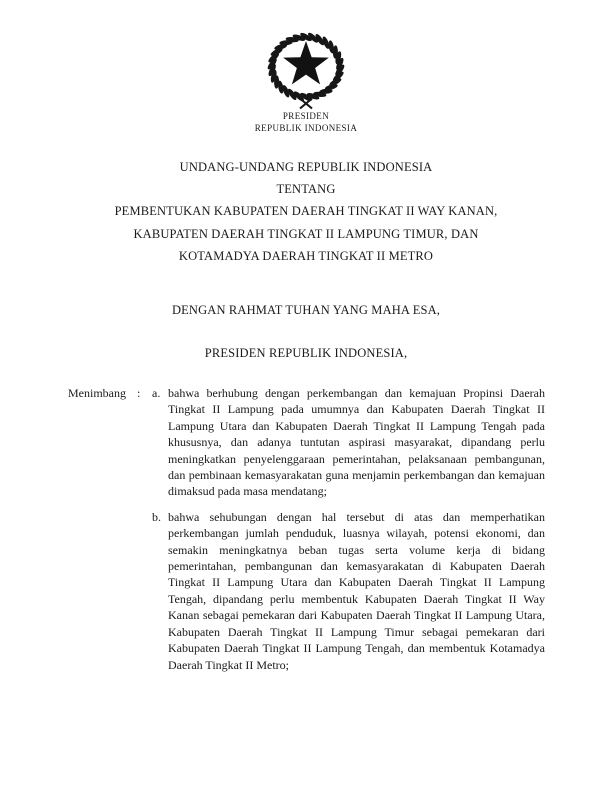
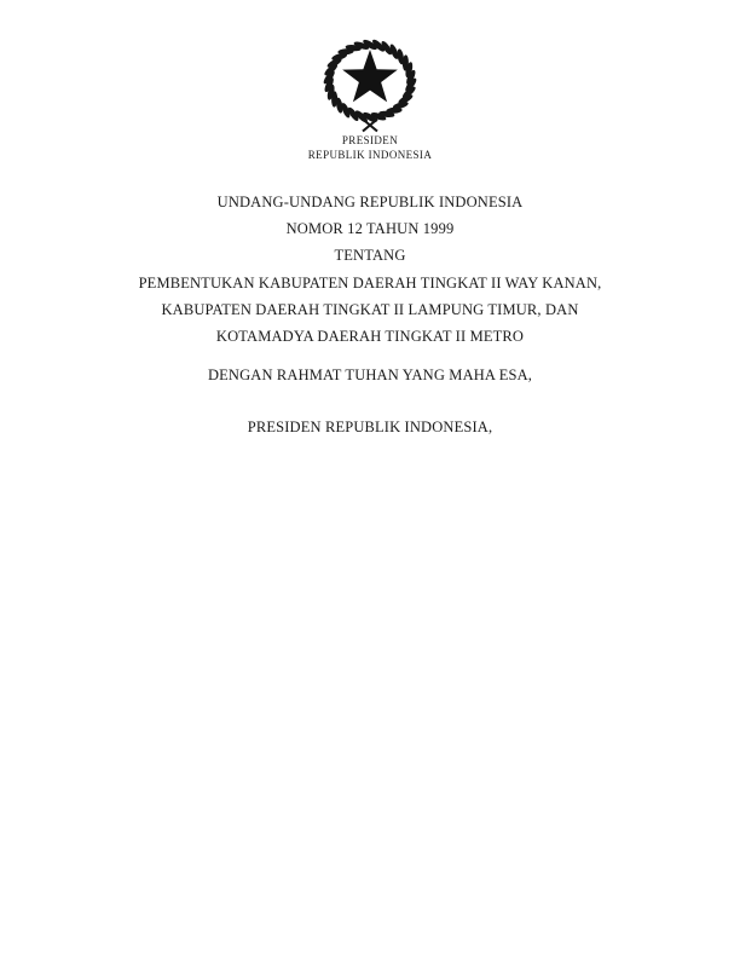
  PRESIDEN
  REPUBLIK INDONESIA
  UNDANG-UNDANG REPUBLIK INDONESIA
+ NOMOR 12 TAHUN 1999
  TENTANG
  PEMBENTUKAN KABUPATEN DAERAH TINGKAT II WAY KANAN,
  KABUPATEN DAERAH TINGKAT II LAMPUNG TIMUR, DAN
  KOTAMADYA DAERAH TINGKAT II METRO
  DENGAN RAHMAT TUHAN YANG MAHA ESA,
  PRESIDEN REPUBLIK INDONESIA,
- Menimbang
- :
- a.
- bahwa berhubung dengan perkembangan dan kemajuan Propinsi Daerah Tingkat II Lampung pada umumnya dan Kabupaten Daerah Tingkat II Lampung Utara dan Kabupaten Daerah Tingkat II Lampung Tengah pada khususnya, dan adanya tuntutan aspirasi masyarakat, dipandang perlu meningkatkan penyelenggaraan pemerintahan, pelaksanaan pembangunan, dan pembinaan kemasyarakatan guna menjamin perkembangan dan kemajuan dimaksud pada masa mendatang;
- b.
- bahwa sehubungan dengan hal tersebut di atas dan memperhatikan perkembangan jumlah penduduk, luasnya wilayah, potensi ekonomi, dan semakin meningkatnya beban tugas serta volume kerja di bidang pemerintahan, pembangunan dan kemasyarakatan di Kabupaten Daerah Tingkat II Lampung Utara dan Kabupaten Daerah Tingkat II Lampung Tengah, dipandang perlu membentuk Kabupaten Daerah Tingkat II Way Kanan sebagai pemekaran dari Kabupaten Daerah Tingkat II Lampung Utara, Kabupaten Daerah Tingkat II Lampung Timur sebagai pemekaran dari Kabupaten Daerah Tingkat II Lampung Tengah, dan membentuk Kotamadya Daerah Tingkat II Metro;
